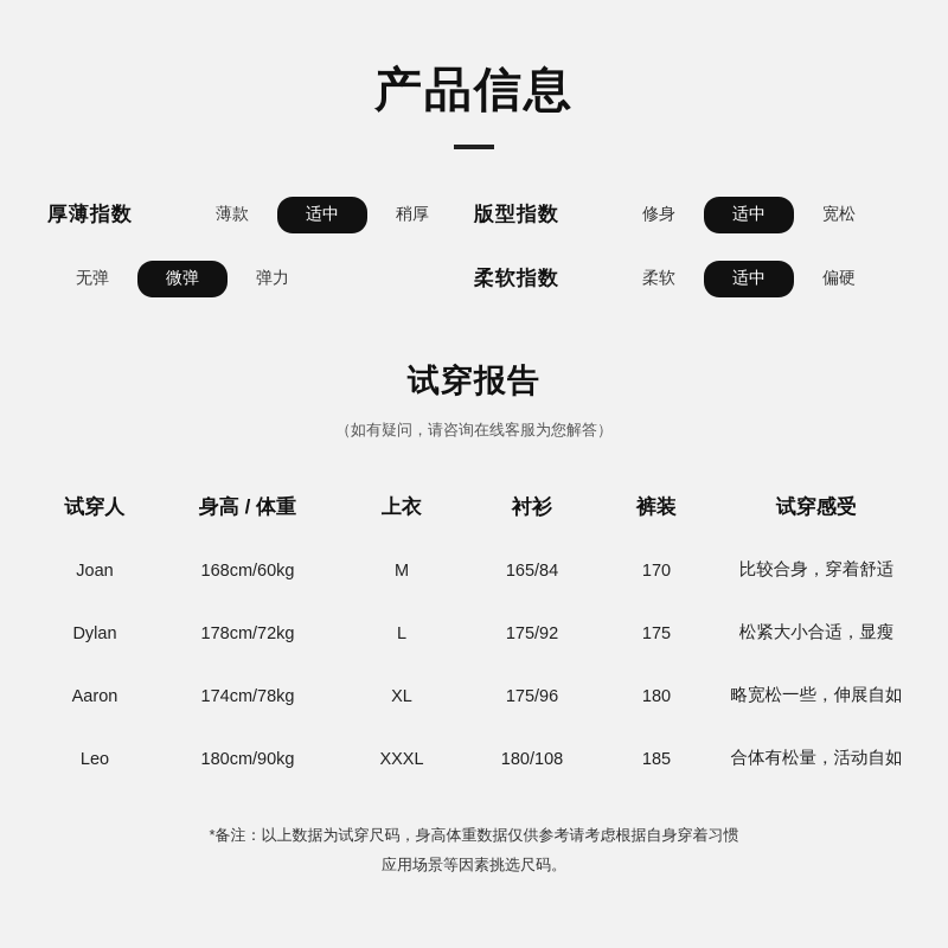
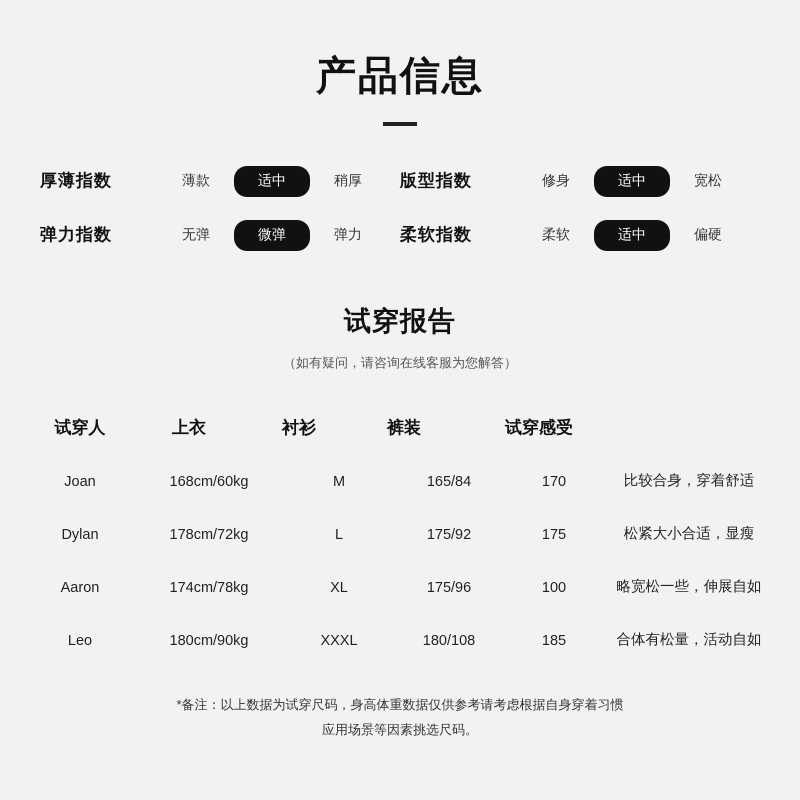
  产品信息
  厚薄指数
  薄款
  适中
  稍厚
  版型指数
  修身
  适中
  宽松
+ 弹力指数
  无弹
  微弹
  弹力
  柔软指数
  柔软
  适中
  偏硬
  试穿报告
  （如有疑问，请咨询在线客服为您解答）
  试穿人
- 身高 / 体重
  上衣
  衬衫
  裤装
  试穿感受
  Joan
  168cm/60kg
  M
  165/84
  170
  比较合身，穿着舒适
  Dylan
  178cm/72kg
  L
  175/92
  175
  松紧大小合适，显瘦
  Aaron
  174cm/78kg
  XL
  175/96
- 180
+ 100
  略宽松一些，伸展自如
  Leo
  180cm/90kg
  XXXL
  180/108
  185
  合体有松量，活动自如
  *备注：以上数据为试穿尺码，身高体重数据仅供参考请考虑根据自身穿着习惯
  应用场景等因素挑选尺码。
